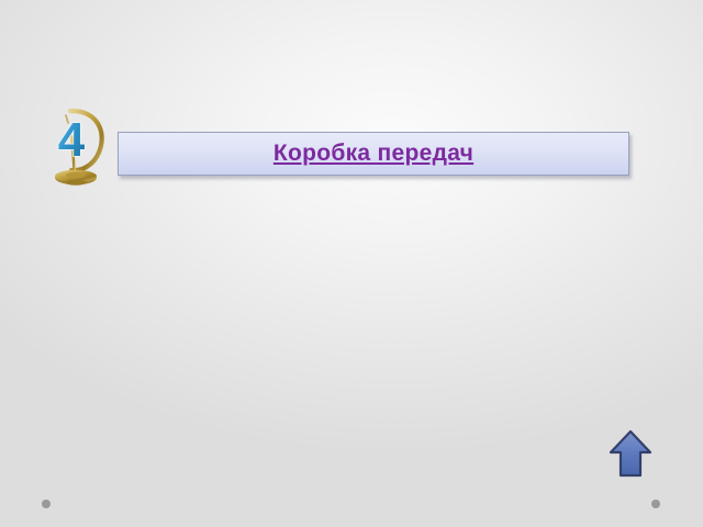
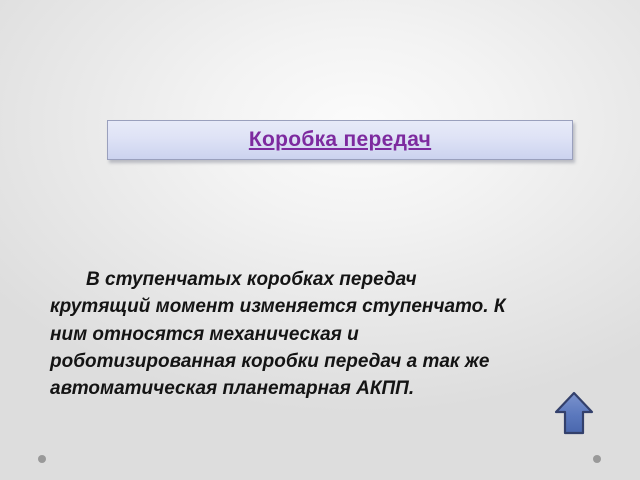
- 4
  Коробка передач
+ В ступенчатых коробках передач крутящий момент изменяется ступенчато. К ним относятся механическая и роботизированная коробки передач а так же автоматическая планетарная АКПП.
